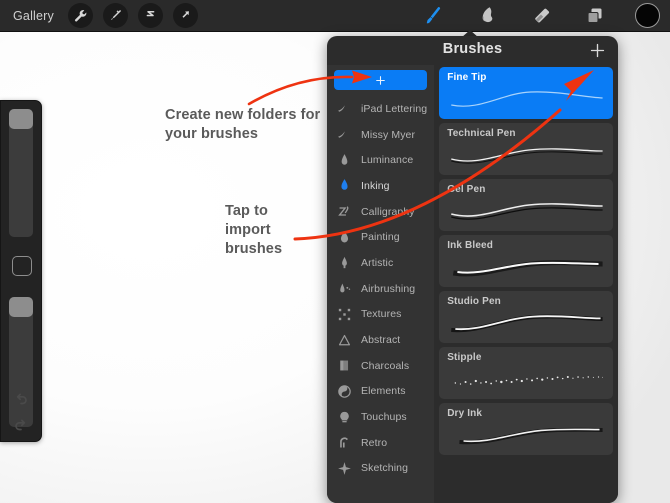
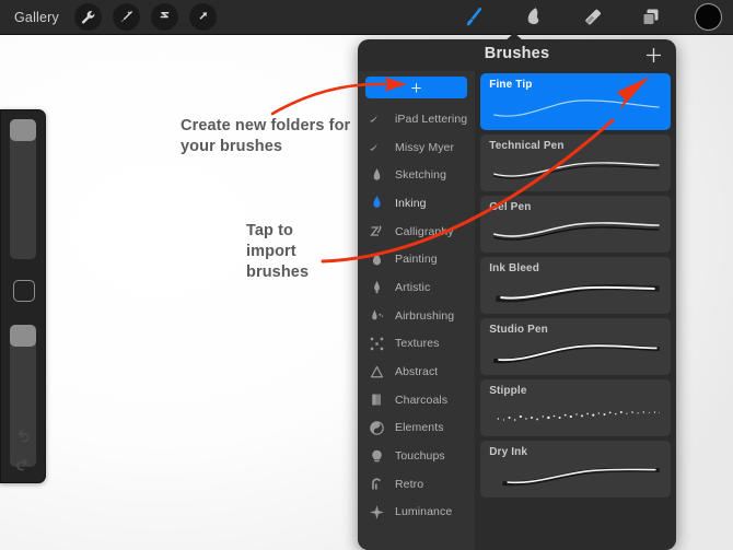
  Gallery
  Brushes
  iPad Lettering
  Missy Myer
- Luminance
+ Sketching
  Inking
  Calligrap
  Painting
  Artistic
  Airbrushing
  Textures
  Abstract
  Charcoals
  Elements
  Touchups
  Retro
- Sketching
+ Luminance
  Fine Tip
  Technical Pen
  el Pen
  Ink Bleed
  Studio Pen
  Stipple
  Dry Ink
  Create new folders for your brushes
  Tap to import brushes
